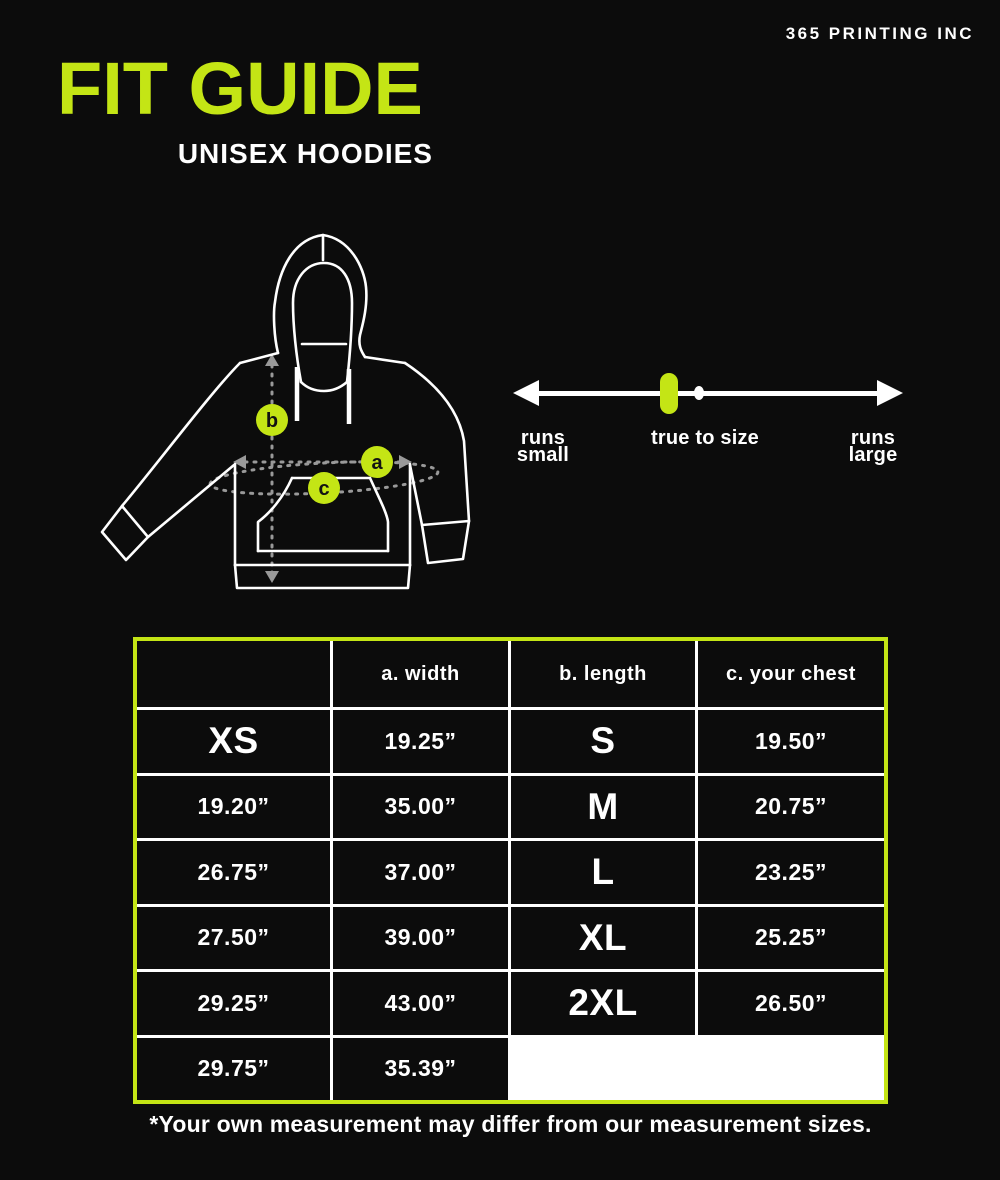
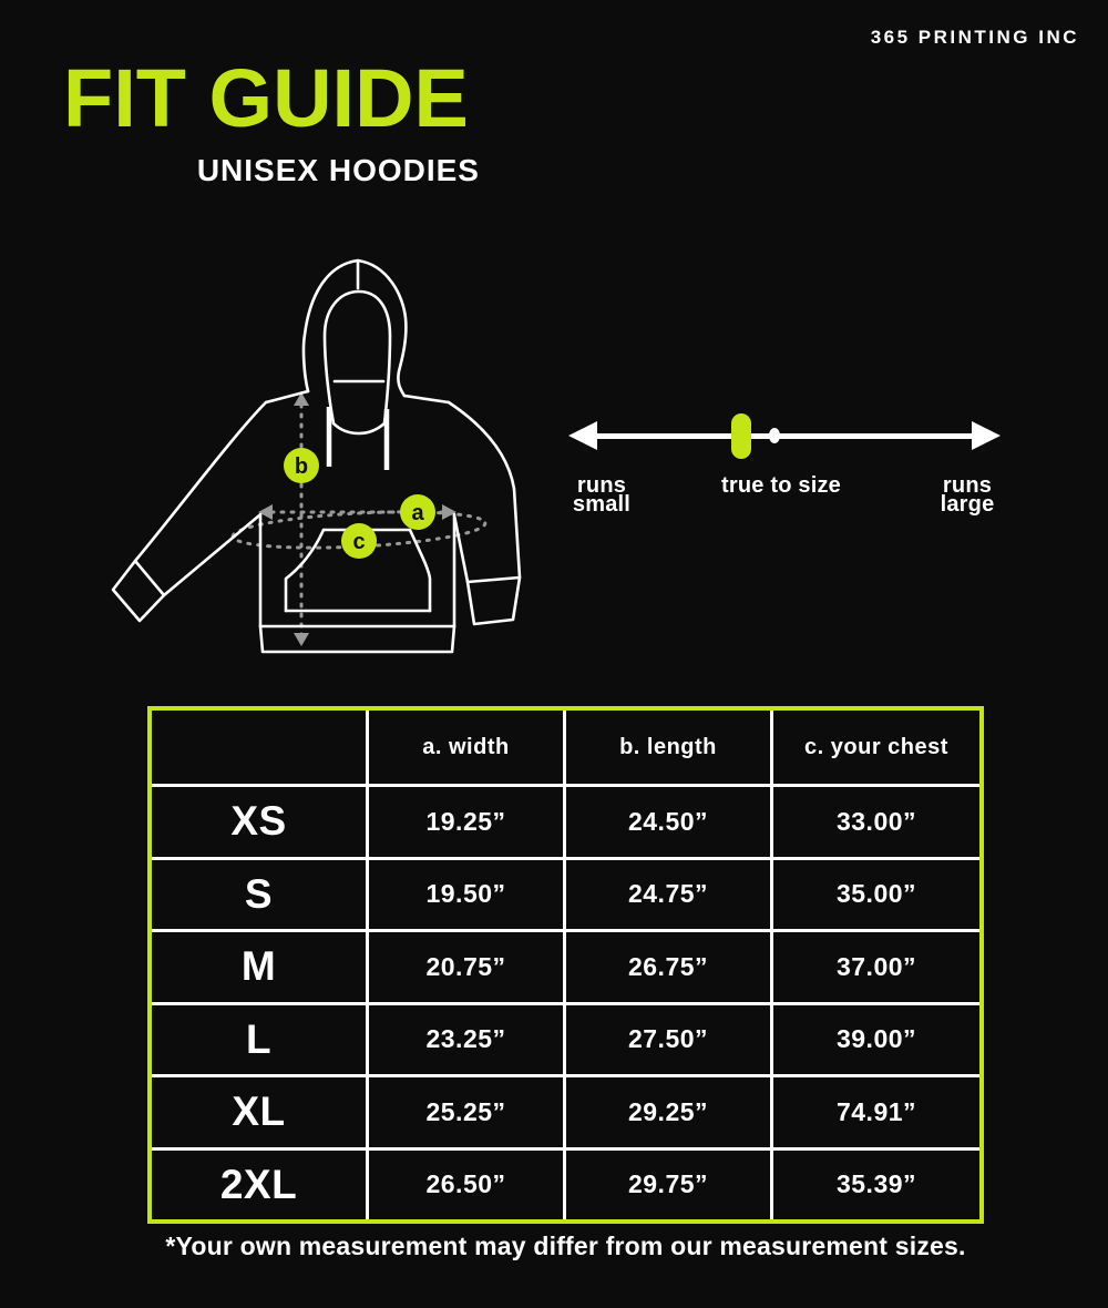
  365 PRINTING INC
  FIT GUIDE
  UNISEX HOODIES
  b
  a
  c
  runs small
  true to size
  runs large
  a. width
  b. length
  c. your chest
  XS
  19.25”
+ 24.50”
+ 33.00”
  S
  19.50”
- 19.20”
+ 24.75”
  35.00”
  M
  20.75”
  26.75”
  37.00”
  L
  23.25”
  27.50”
  39.00”
  XL
  25.25”
  29.25”
- 43.00”
+ 74.91”
  2XL
  26.50”
  29.75”
  35.39”
  *Your own measurement may differ from our measurement sizes.
